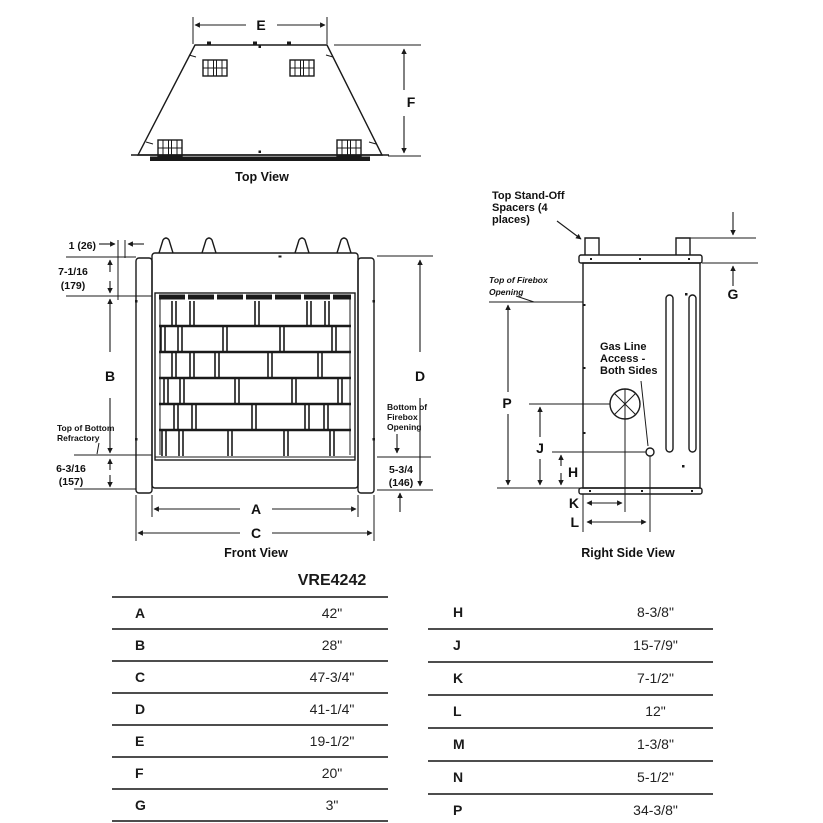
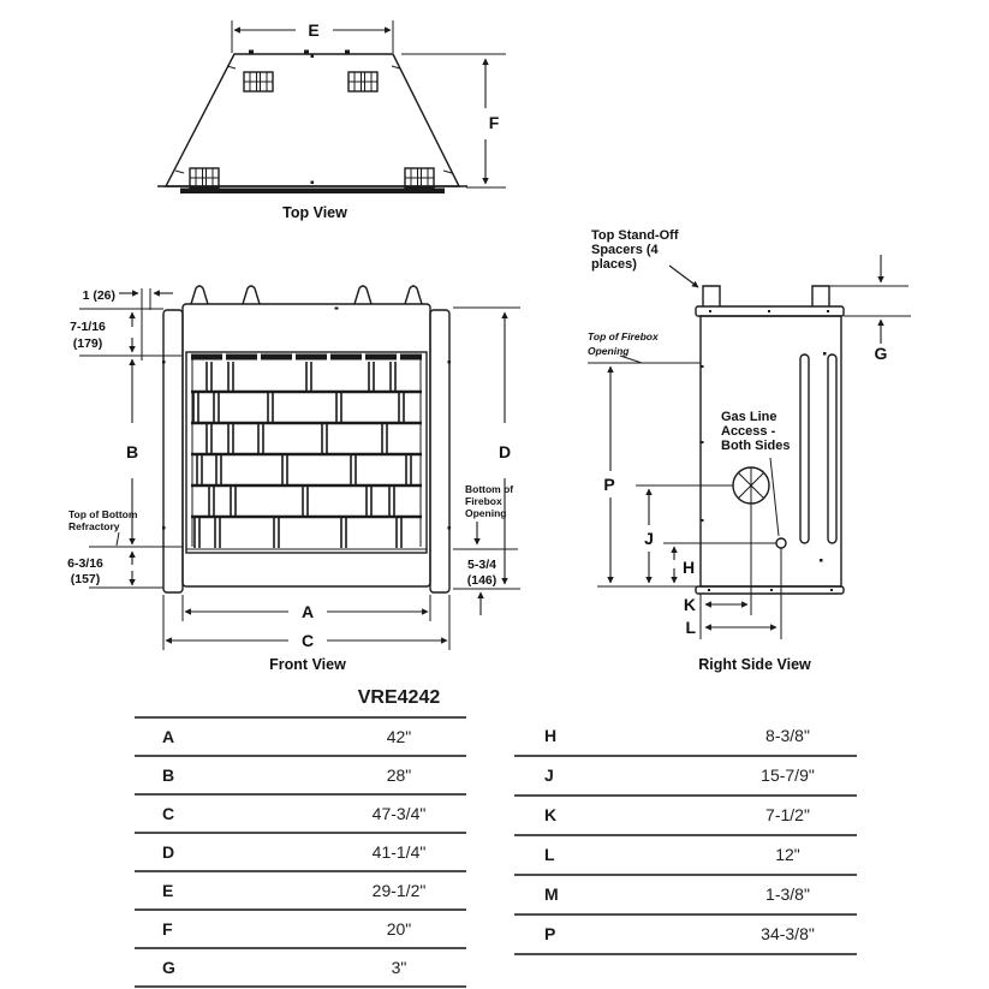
  E
  F
  Top View
  1 (26)
  7-1/16
  (179)
  B
  Top of Bottom
  Refractory
  6-3/16
  (157)
  D
  Bottom of
  Firebox
  Opening
  5-3/4
  (146)
  A
  C
  Front View
  Top Stand-Off
  Spacers (4
  places)
  G
  Top of Firebox
  Opening
  P
  Gas Line
  Access -
  Both Sides
  J
  H
  K
  L
  Right Side View
  VRE4242
  A
  42"
  B
  28"
  C
  47-3/4"
  D
  41-1/4"
  E
- 19-1/2"
+ 29-1/2"
  F
  20"
  G
  3"
  H
  8-3/8"
  J
  15-7/9"
  K
  7-1/2"
  L
  12"
  M
  1-3/8"
- N
- 5-1/2"
  P
  34-3/8"
